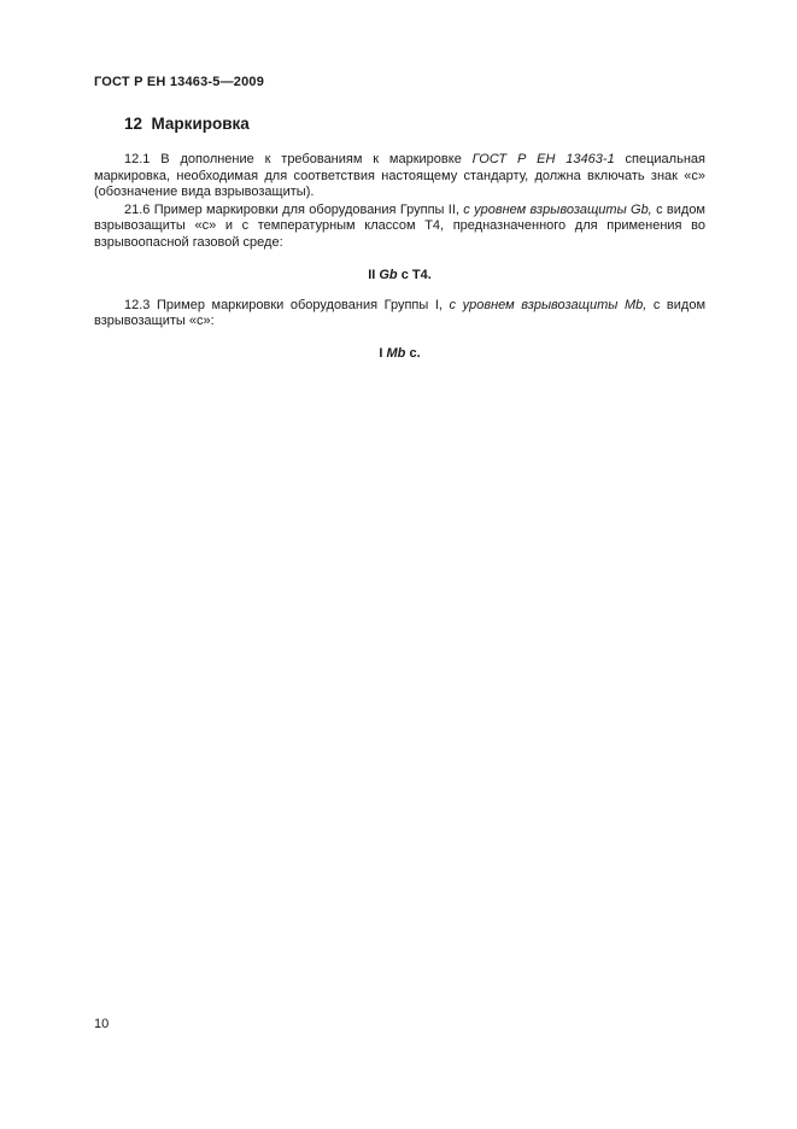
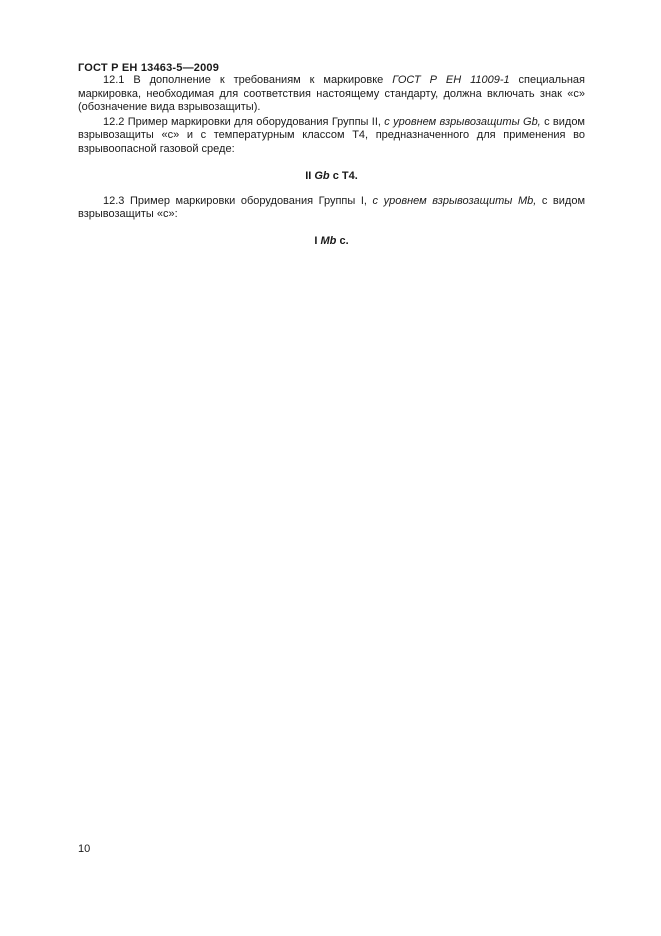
  ГОСТ Р ЕН 13463-5—2009
- 12 Маркировка
- 12.1 В дополнение к требованиям к маркировке ГОСТ Р ЕН 13463-1 специальная маркировка, необходимая для соответствия настоящему стандарту, должна включать знак «с» (обозначение вида взрывозащиты).
+ 12.1 В дополнение к требованиям к маркировке ГОСТ Р ЕН 11009-1 специальная маркировка, необходимая для соответствия настоящему стандарту, должна включать знак «с» (обозначение вида взрывозащиты).
- 21.6 Пример маркировки для оборудования Группы II, с уровнем взрывозащиты Gb, с видом взрывозащиты «с» и с температурным классом Т4, предназначенного для применения во взрывоопасной газовой среде:
+ 12.2 Пример маркировки для оборудования Группы II, с уровнем взрывозащиты Gb, с видом взрывозащиты «с» и с температурным классом Т4, предназначенного для применения во взрывоопасной газовой среде:
  II Gb с Т4.
  12.3 Пример маркировки оборудования Группы I, с уровнем взрывозащиты Mb, с видом взрывозащиты «с»:
  I Mb с.
  10
